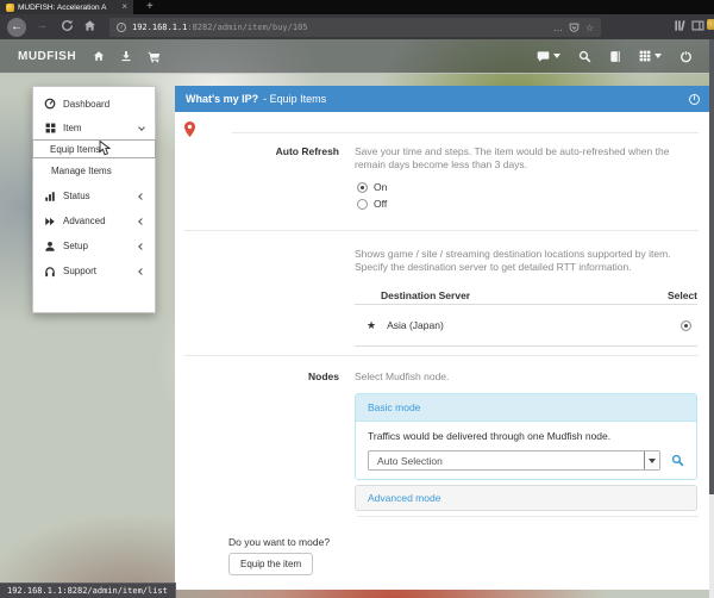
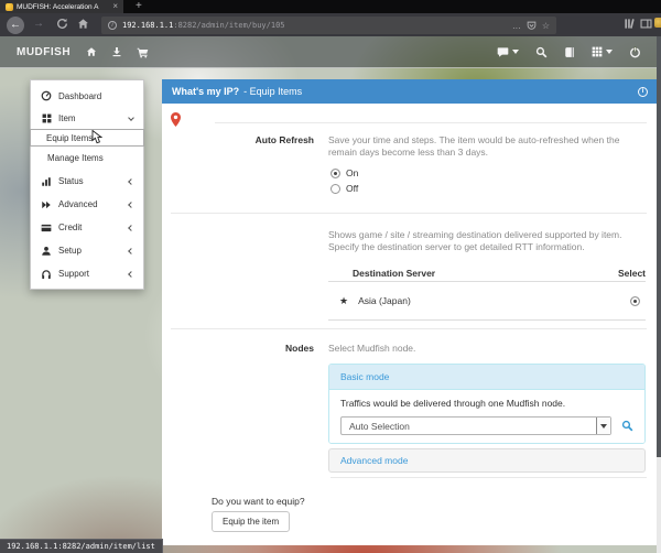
  ×
  +
  ←
  →
  192.168.1.1:8282/admin/item/buy/105
  …
  ☆
  MUDFISH
  Dashboard
  Item
  Equip Items
  Manage Items
  Status
  Advanced
+ Credit
  Setup
  Support
  What's my IP?
  - Equip Items
  Auto Refresh
  Save your time and steps. The item would be auto-refreshed when the remain days become less than 3 days.
  On
  Off
- Shows game / site / streaming destination locations supported by item. Specify the destination server to get detailed RTT information.
+ Shows game / site / streaming destination delivered supported by item. Specify the destination server to get detailed RTT information.
  Destination Server
  Select
  ★
  Asia (Japan)
  Nodes
  Select Mudfish node.
  Basic mode
  Traffics would be delivered through one Mudfish node.
  Auto Selection
  Advanced mode
- Do you want to mode?
+ Do you want to equip?
  Equip the item
  192.168.1.1:8282/admin/item/list
